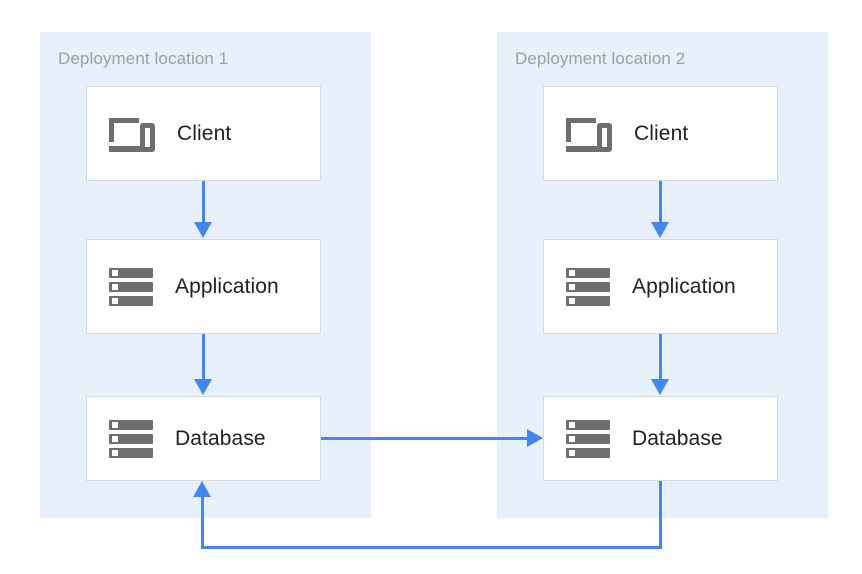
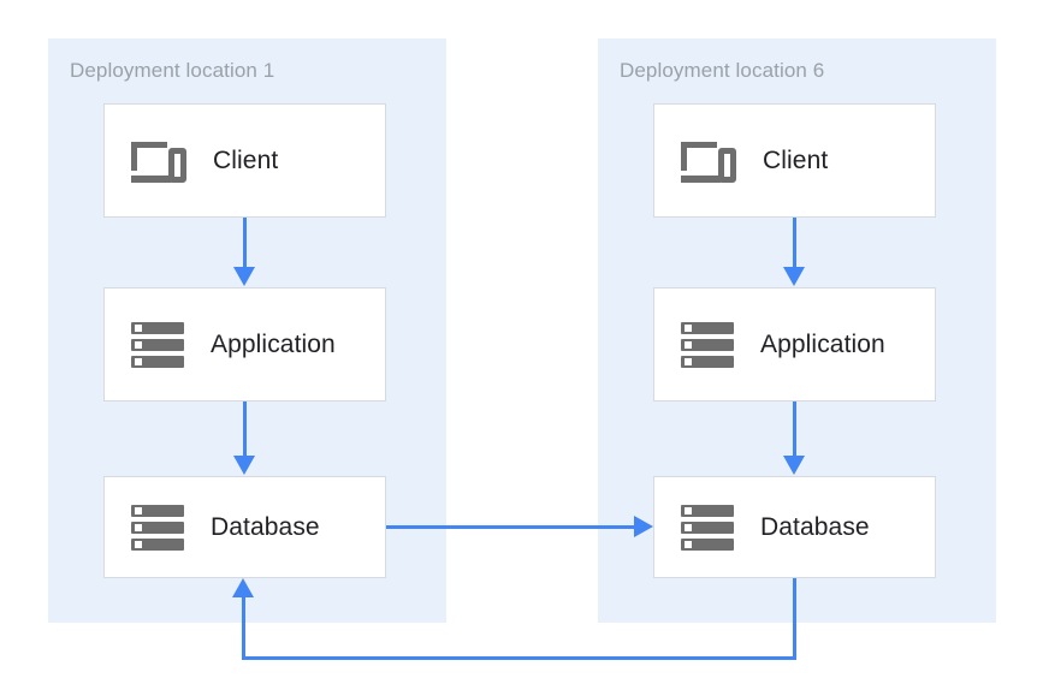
  Deployment location 1
- Deployment location 2
+ Deployment location 6
  Client
  Application
  Database
  Client
  Application
  Database
